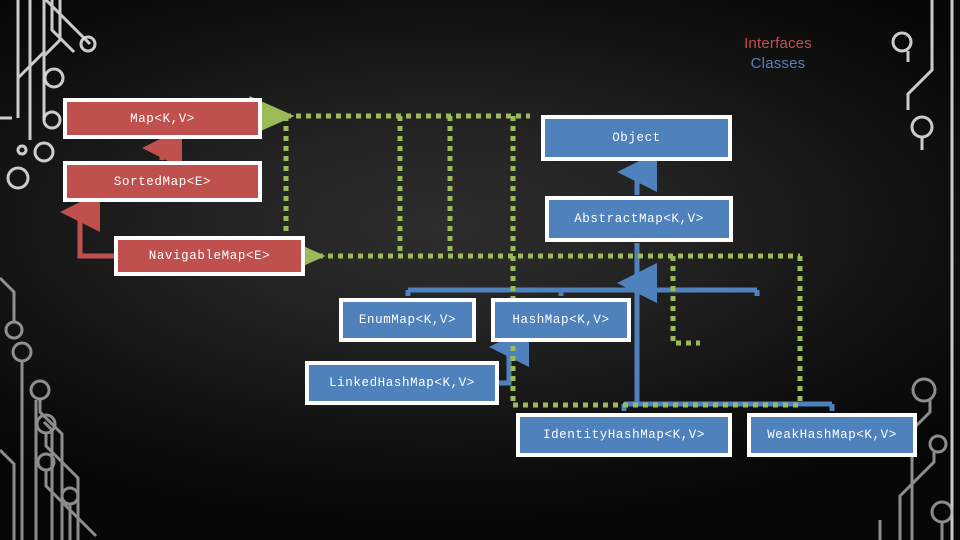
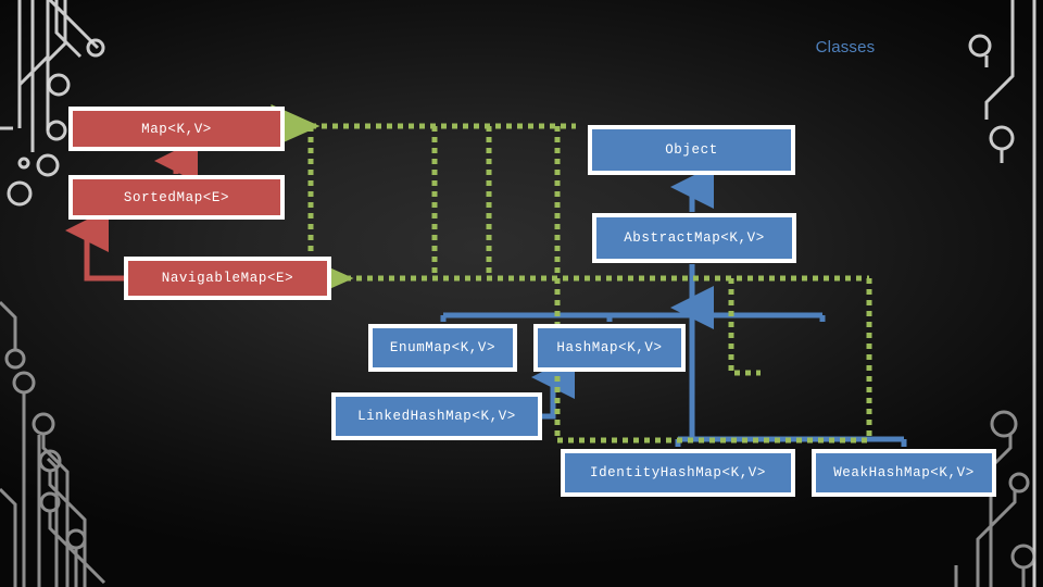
- Interfaces
  Classes
  Map<K,V>
  SortedMap<E>
  NavigableMap<E>
  Object
  AbstractMap<K,V>
  EnumMap<K,V>
  HashMap<K,V>
  LinkedHashMap<K,V>
  IdentityHashMap<K,V>
  WeakHashMap<K,V>
